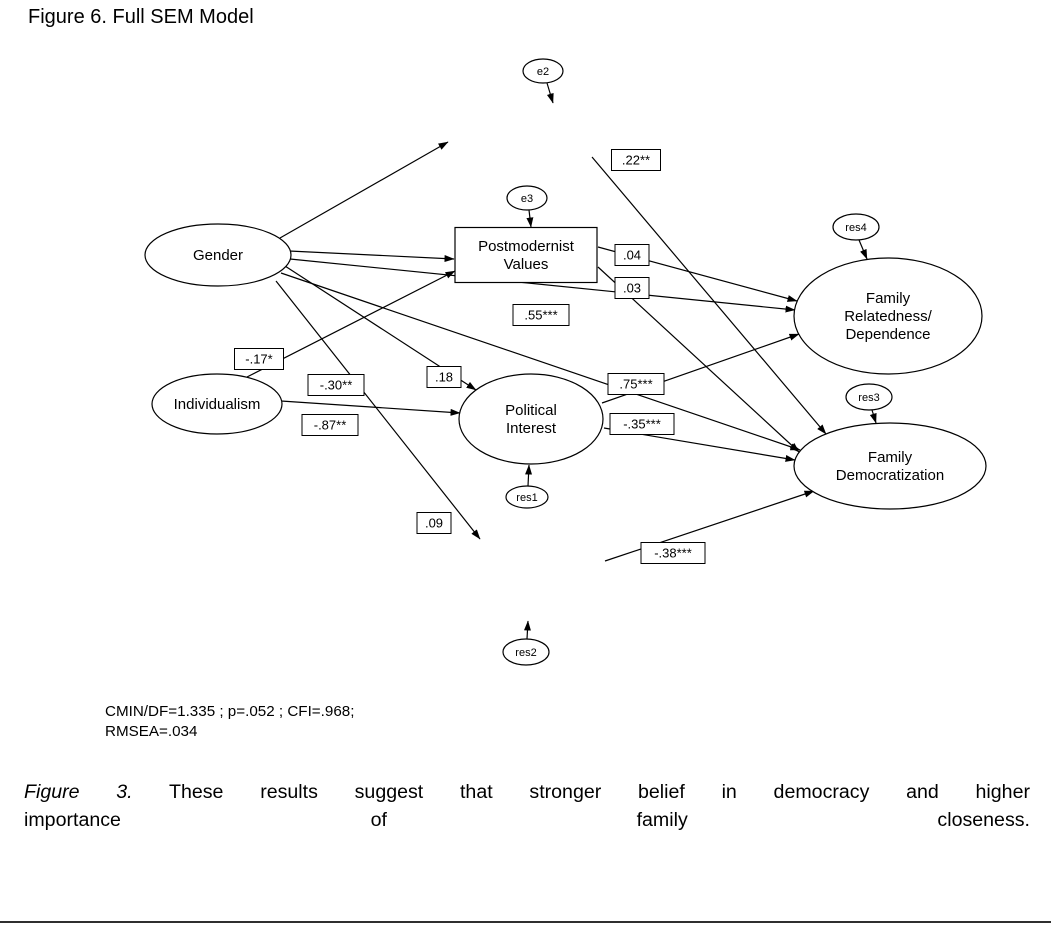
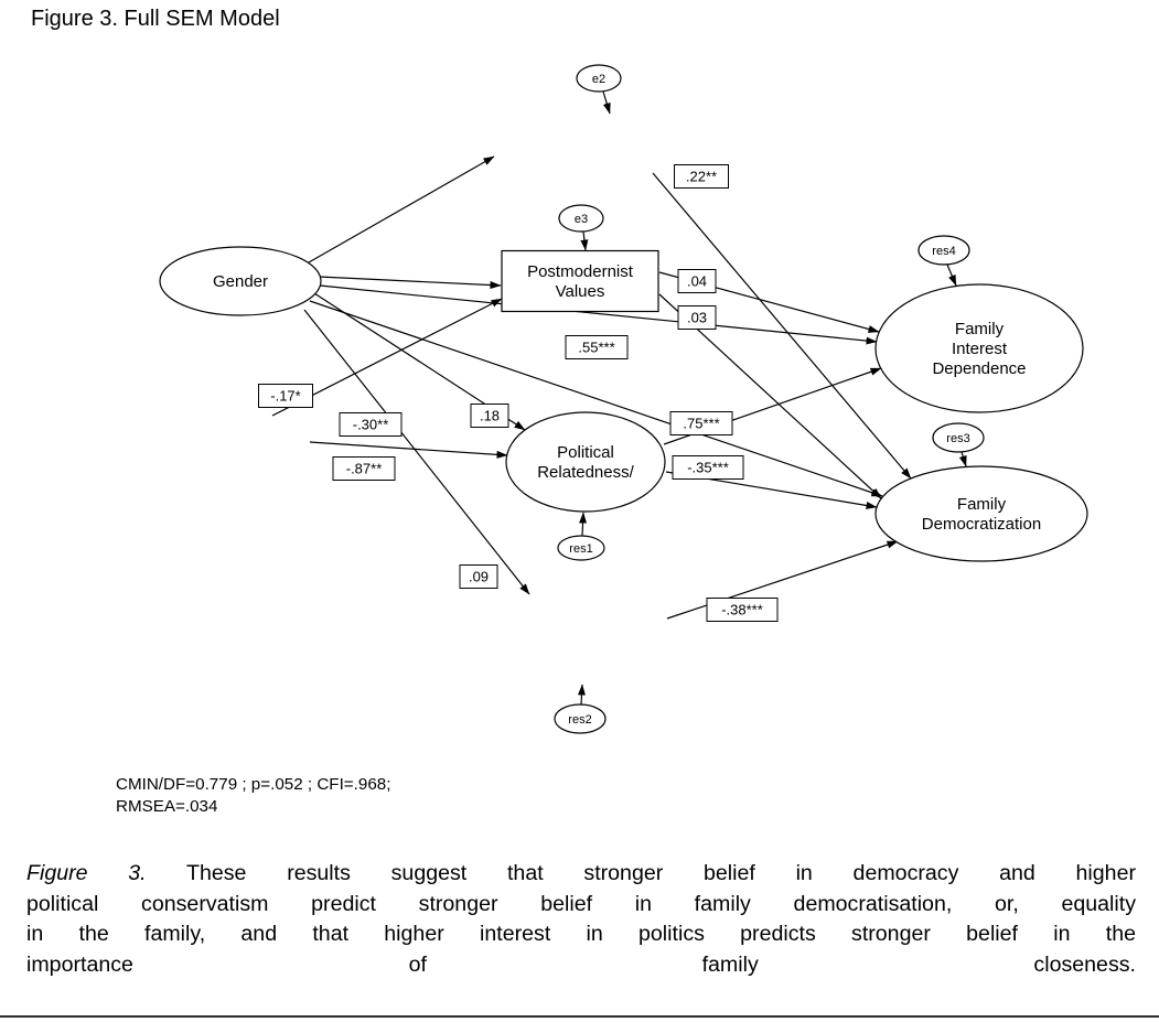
  Gender
- Individualism
- Political Interest
+ Political Relatedness/
- Family Relatedness/ Dependence
+ Family Interest Dependence
  Family Democratization
  Postmodernist Values
  e2
  e3
  res4
  res3
  res1
  res2
  .22**
  .04
  .03
  .55***
  -.17*
  -.30**
  .18
  .75***
  -.87**
  -.35***
  .09
  -.38***
- Figure 6. Full SEM Model
+ Figure 3. Full SEM Model
- CMIN/DF=1.335 ; p=.052 ; CFI=.968;
+ CMIN/DF=0.779 ; p=.052 ; CFI=.968;
  RMSEA=.034
  Figure 3. These results suggest that stronger belief in democracy and higher
+ political conservatism predict stronger belief in family democratisation, or, equality
+ in the family, and that higher interest in politics predicts stronger belief in the
  importance of family closeness.
